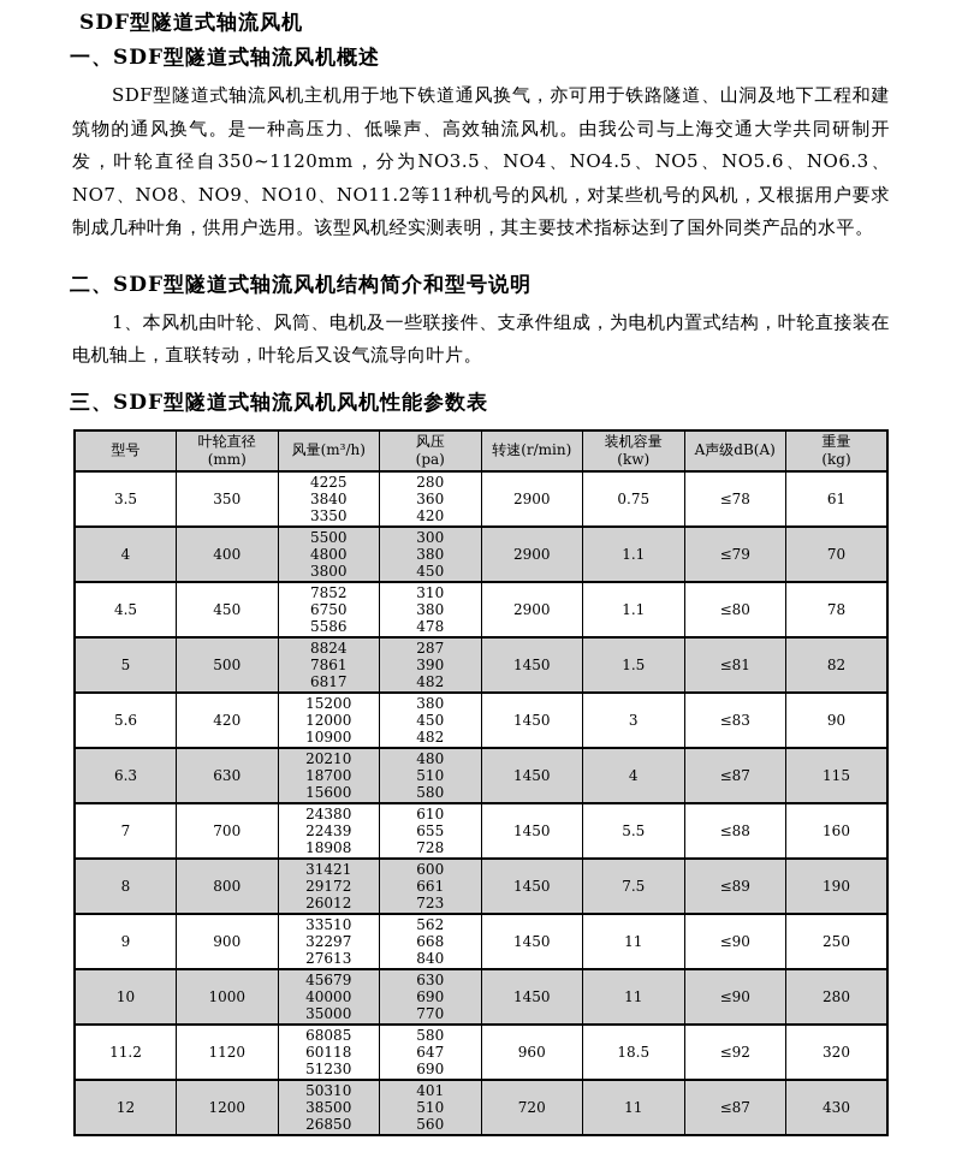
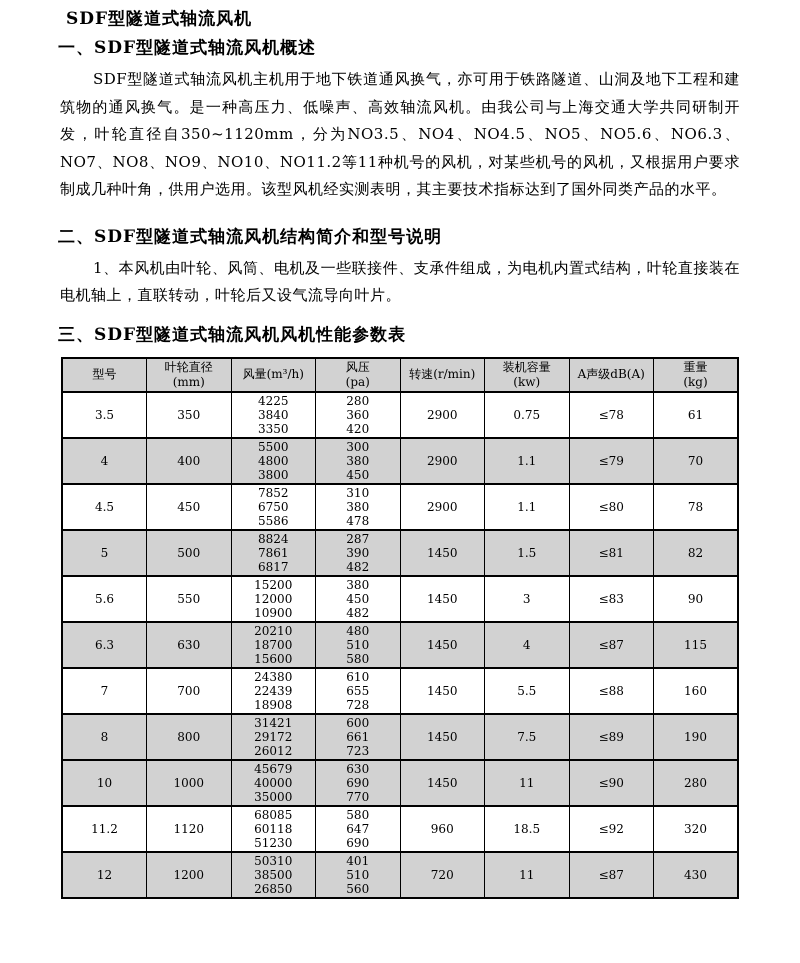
  SDF型隧道式轴流风机
  一、SDF型隧道式轴流风机概述
  SDF型隧道式轴流风机主机用于地下铁道通风换气，亦可用于铁路隧道、山洞及地下工程和建筑物的通风换气。是一种高压力、低噪声、高效轴流风机。由我公司与上海交通大学共同研制开发，叶轮直径自350~1120mm，分为NO3.5、NO4、NO4.5、NO5、NO5.6、NO6.3、NO7、NO8、NO9、NO10、NO11.2等11种机号的风机，对某些机号的风机，又根据用户要求制成几种叶角，供用户选用。该型风机经实测表明，其主要技术指标达到了国外同类产品的水平。
  二、SDF型隧道式轴流风机结构简介和型号说明
  1、本风机由叶轮、风筒、电机及一些联接件、支承件组成，为电机内置式结构，叶轮直接装在电机轴上，直联转动，叶轮后又设气流导向叶片。
  三、SDF型隧道式轴流风机风机性能参数表
  型号	叶轮直径(mm)	风量(m³/h)	风压(pa)	转速(r/min)	装机容量(kw)	A声级dB(A)	重量(kg)
  3.5	350	422538403350	280360420	2900	0.75	≤78	61
  4	400	550048003800	300380450	2900	1.1	≤79	70
  4.5	450	785267505586	310380478	2900	1.1	≤80	78
  5	500	882478616817	287390482	1450	1.5	≤81	82
- 5.6	420	152001200010900	380450482	1450	3	≤83	90
+ 5.6	550	152001200010900	380450482	1450	3	≤83	90
  6.3	630	202101870015600	480510580	1450	4	≤87	115
  7	700	243802243918908	610655728	1450	5.5	≤88	160
  8	800	314212917226012	600661723	1450	7.5	≤89	190
- 9	900	335103229727613	562668840	1450	11	≤90	250
  10	1000	456794000035000	630690770	1450	11	≤90	280
  11.2	1120	680856011851230	580647690	960	18.5	≤92	320
  12	1200	503103850026850	401510560	720	11	≤87	430
